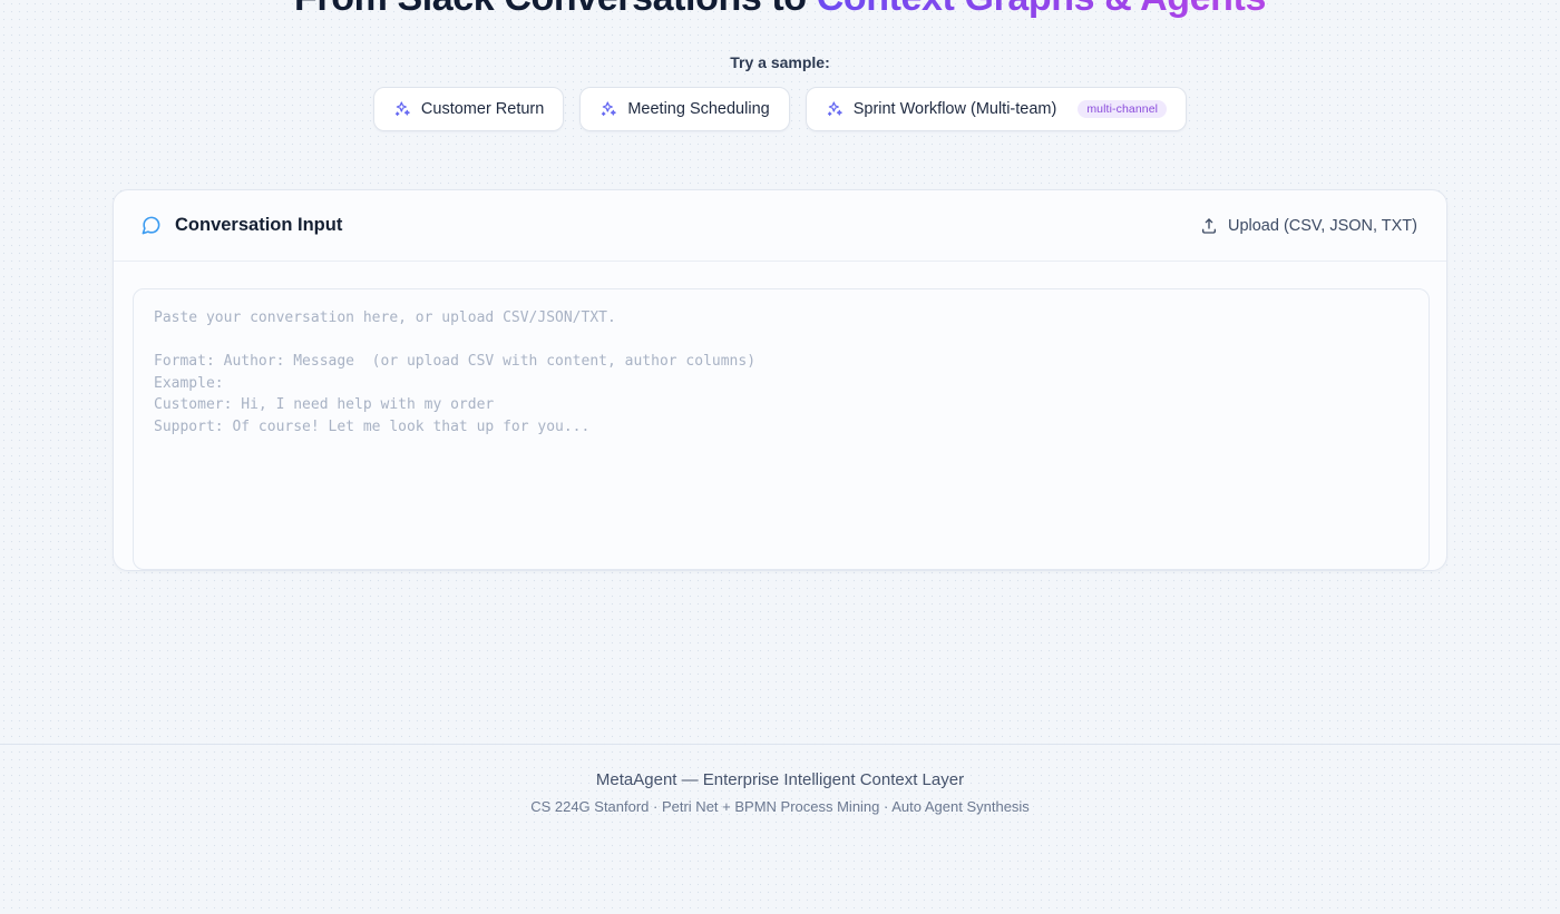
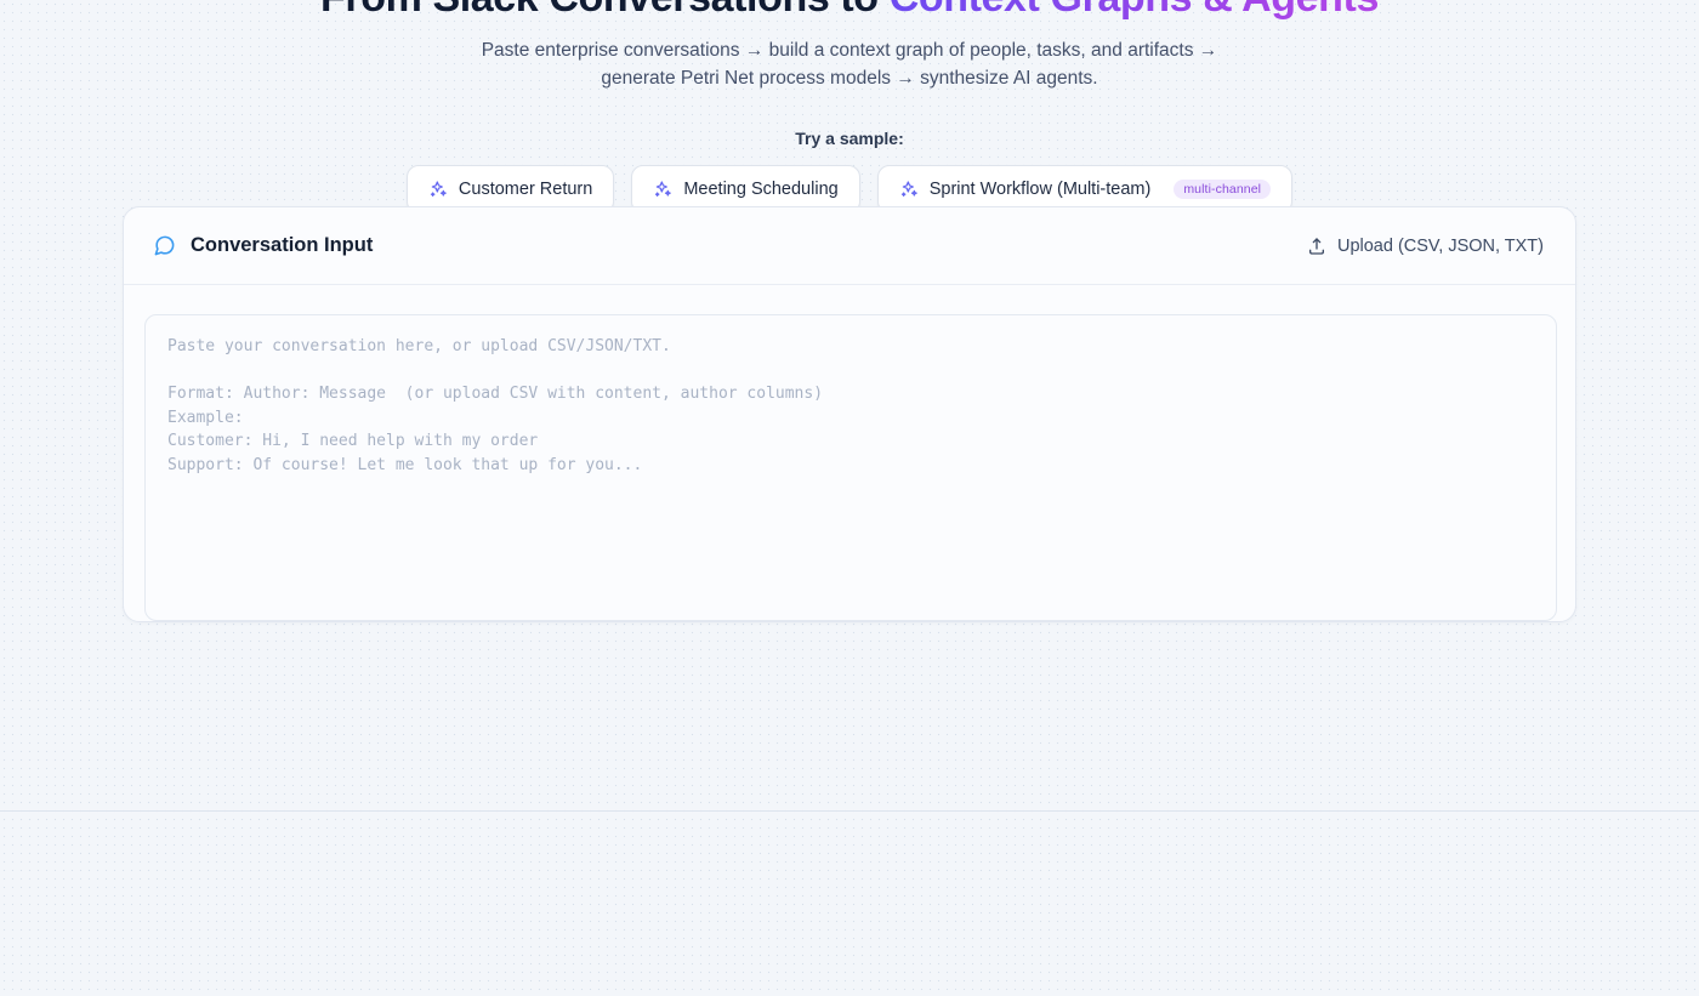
+ Paste enterprise conversations → build a context graph of people, tasks, and artifacts →
+ generate Petri Net process models → synthesize AI agents.
  Try a sample:
  Customer Return
  Meeting Scheduling
  Sprint Workflow (Multi-team)
  multi-channel
  Conversation Input
  Upload (CSV, JSON, TXT)
  Paste your conversation here, or upload CSV/JSON/TXT.
  Format: Author: Message (or upload CSV with content, author columns)
  Example:
  Customer: Hi, I need help with my order
  Support: Of course! Let me look that up for you...
- MetaAgent — Enterprise Intelligent Context Layer
- CS 224G Stanford · Petri Net + BPMN Process Mining · Auto Agent Synthesis
